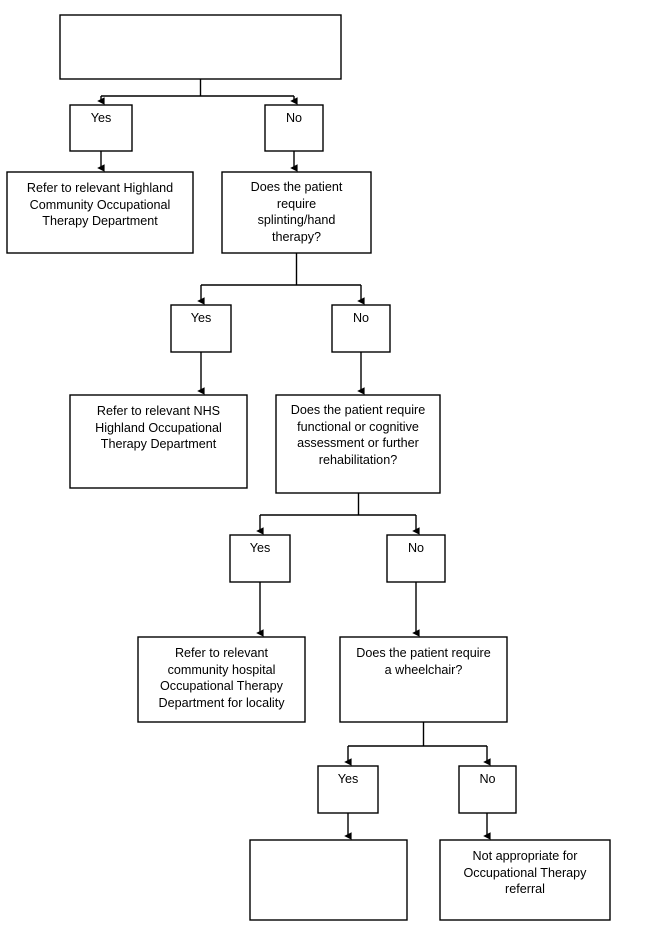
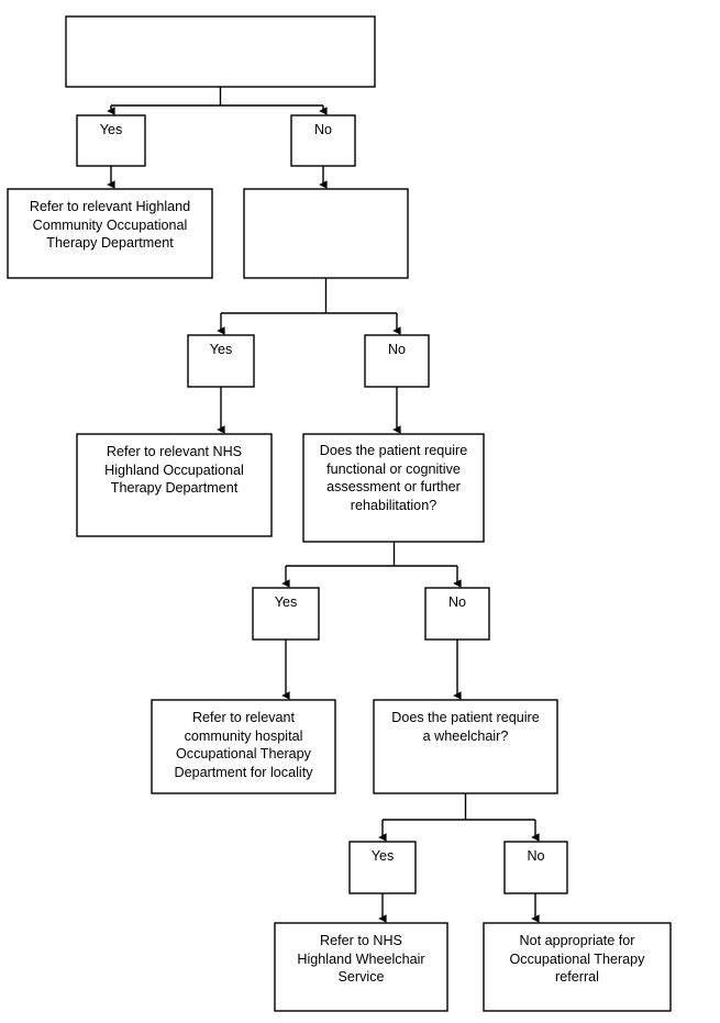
  Yes
  No
  Refer to relevant Highland
  Community Occupational
  Therapy Department
- Does the patient
- require
- splinting/hand
- therapy?
  Yes
  No
  Refer to relevant NHS
  Highland Occupational
  Therapy Department
  Does the patient require
  functional or cognitive
  assessment or further
  rehabilitation?
  Yes
  No
  Refer to relevant
  community hospital
  Occupational Therapy
  Department for locality
  Does the patient require
  a wheelchair?
  Yes
  No
+ Refer to NHS
+ Highland Wheelchair
+ Service
  Not appropriate for
  Occupational Therapy
  referral
